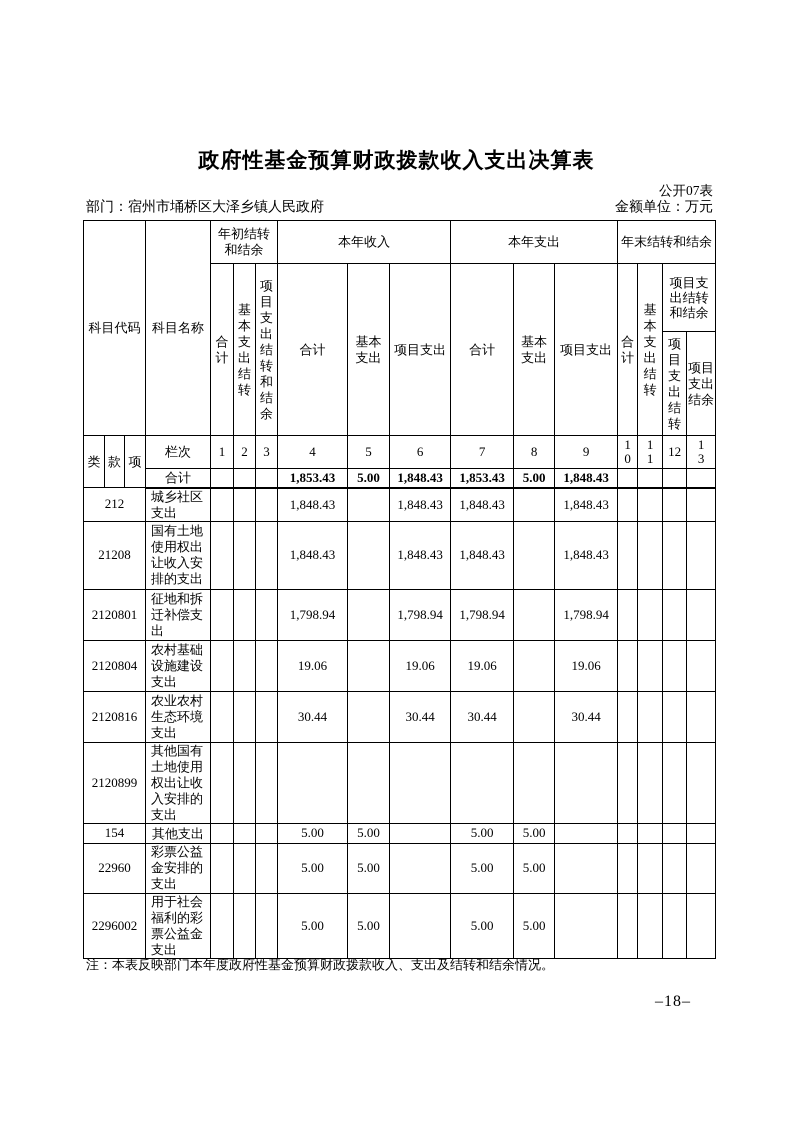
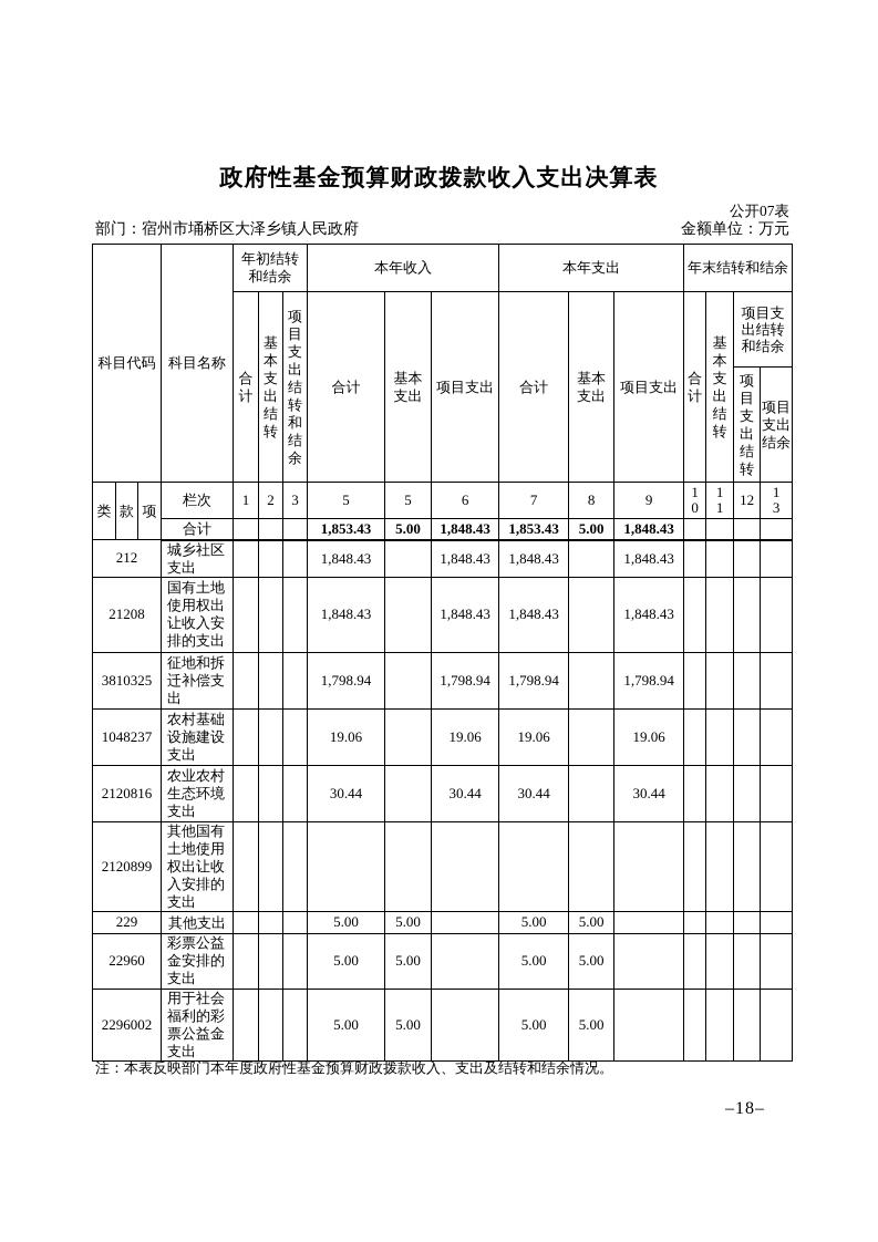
  政府性基金预算财政拨款收入支出决算表
  公开07表
  部门：宿州市埇桥区大泽乡镇人民政府
  金额单位：万元
  科目代码	科目名称	年初结转和结余	本年收入	本年支出	年末结转和结余
  合计	基本支出结转	项目支出结转和结余	合计	基本支出	项目支出	合计	基本支出	项目支出	合计	基本支出结转	项目支出结转和结余
  项目支出结转	项目支出结余
- 类	款	项	栏次	1	2	3	4	5	6	7	8	9	10	11	12	13
+ 类	款	项	栏次	1	2	3	5	5	6	7	8	9	10	11	12	13
  合计				1,853.43	5.00	1,848.43	1,853.43	5.00	1,848.43
  212	城乡社区支出				1,848.43		1,848.43	1,848.43		1,848.43
  21208	国有土地使用权出让收入安排的支出				1,848.43		1,848.43	1,848.43		1,848.43
- 2120801	征地和拆迁补偿支出				1,798.94		1,798.94	1,798.94		1,798.94
+ 3810325	征地和拆迁补偿支出				1,798.94		1,798.94	1,798.94		1,798.94
- 2120804	农村基础设施建设支出				19.06		19.06	19.06		19.06
+ 1048237	农村基础设施建设支出				19.06		19.06	19.06		19.06
  2120816	农业农村生态环境支出				30.44		30.44	30.44		30.44
  2120899	其他国有土地使用权出让收入安排的支出
- 154	其他支出				5.00	5.00		5.00	5.00
+ 229	其他支出				5.00	5.00		5.00	5.00
  22960	彩票公益金安排的支出				5.00	5.00		5.00	5.00
  2296002	用于社会福利的彩票公益金支出				5.00	5.00		5.00	5.00
  注：本表反映部门本年度政府性基金预算财政拨款收入、支出及结转和结余情况。
  –18–
